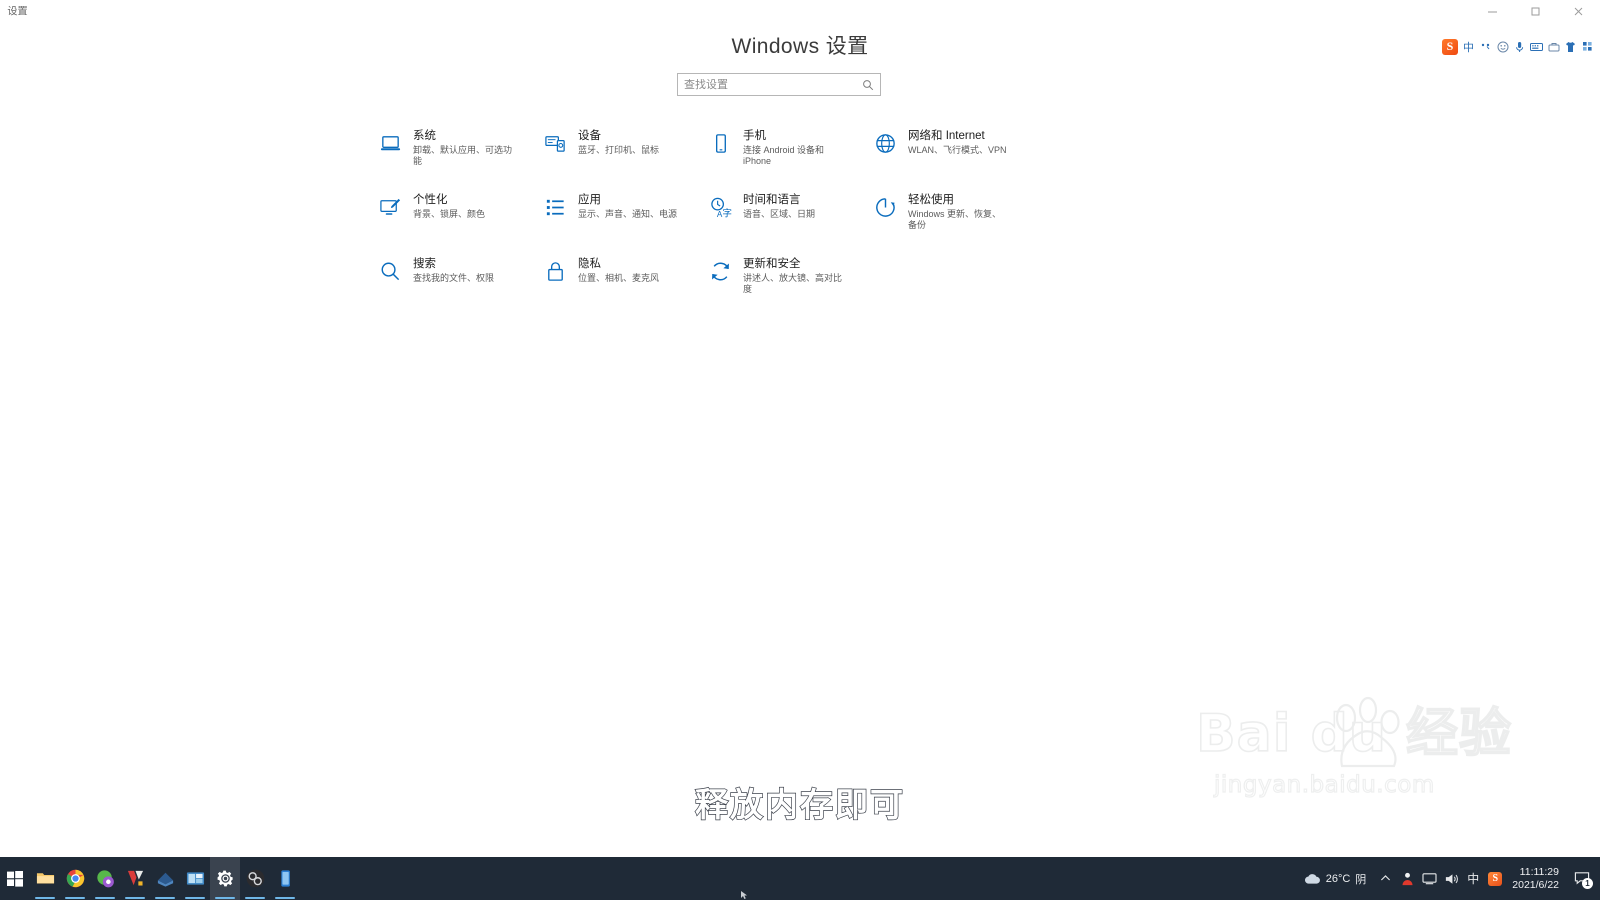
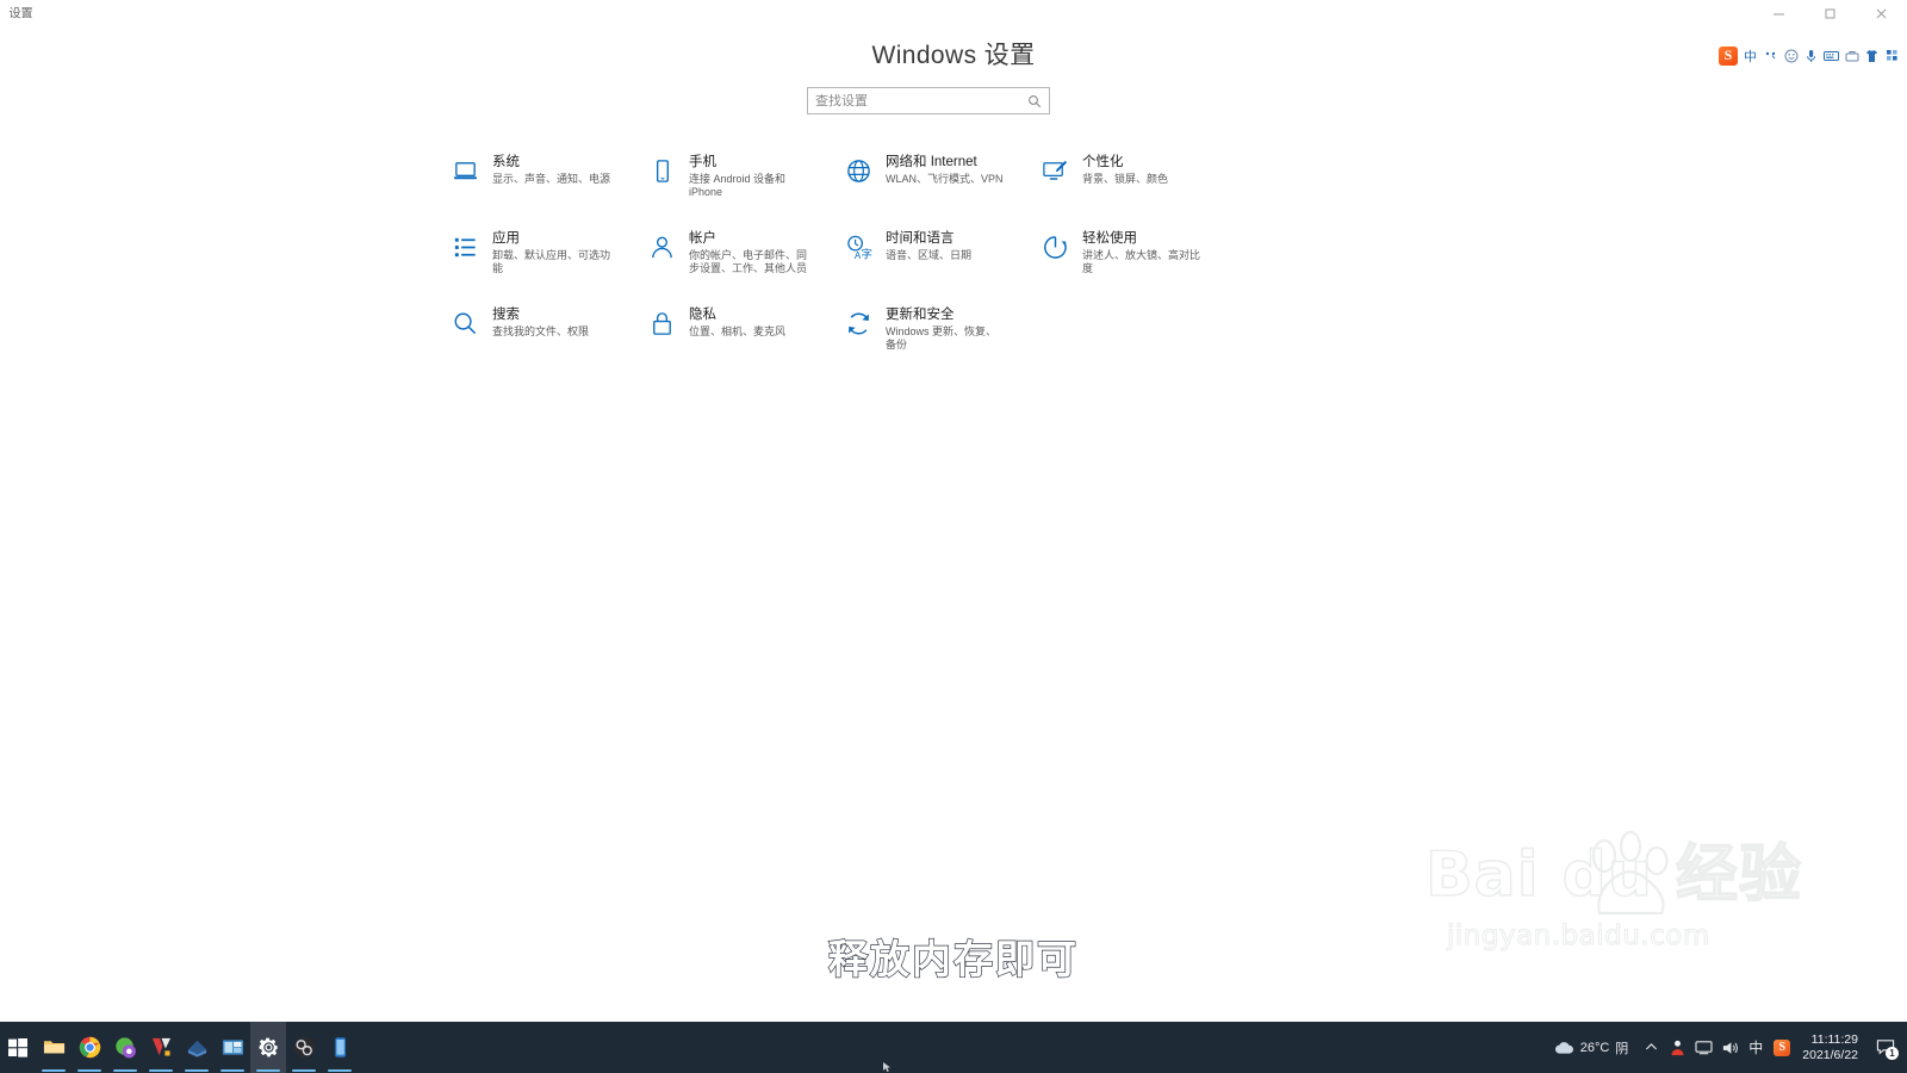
  设置
  S
  中
  Windows 设置
  查找设置
  系统
- 卸载、默认应用、可选功能
+ 显示、声音、通知、电源
- 设备
- 蓝牙、打印机、鼠标
  手机
  连接 Android 设备和 iPhone
  网络和 Internet
  WLAN、飞行模式、VPN
  个性化
  背景、锁屏、颜色
  应用
- 显示、声音、通知、电源
+ 卸载、默认应用、可选功能
+ 帐户
+ 你的帐户、电子邮件、同步设置、工作、其他人员
  A
  字
  时间和语言
  语音、区域、日期
  轻松使用
- Windows 更新、恢复、备份
+ 讲述人、放大镜、高对比度
  搜索
  查找我的文件、权限
  隐私
  位置、相机、麦克风
  更新和安全
- 讲述人、放大镜、高对比度
+ Windows 更新、恢复、备份
  释放内存即可
  26°C
  阴
  中
  S
  11:11:29
  2021/6/22
  1
